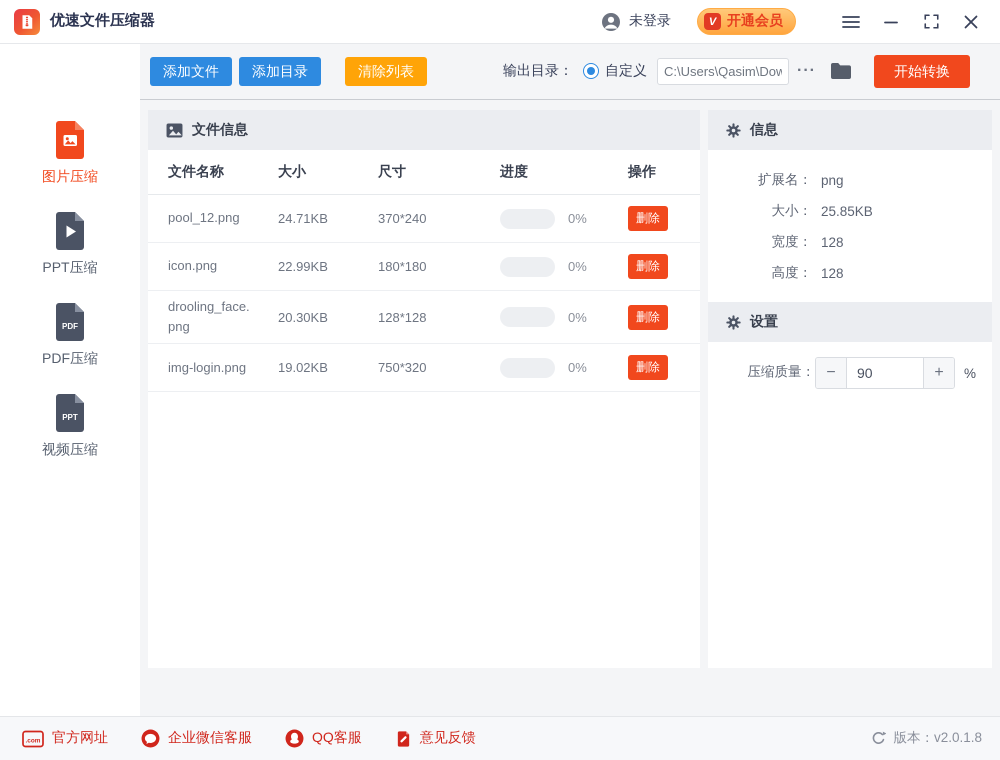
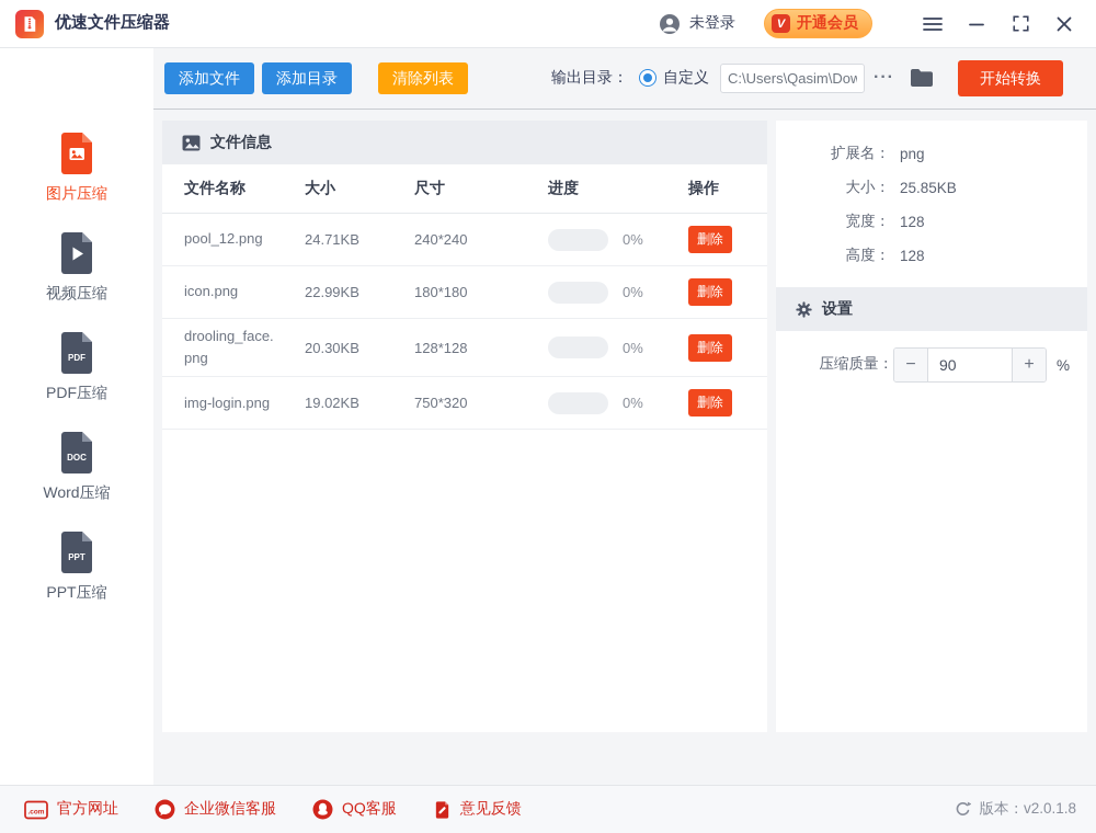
  优速文件压缩器
  未登录
  V
  开通会员
  图片压缩
- PPT压缩
+ 视频压缩
  PDF
  PDF压缩
+ DOC
+ Word压缩
  PPT
- 视频压缩
+ PPT压缩
  添加文件
  添加目录
  清除列表
  输出目录：
  自定义
  C:\Users\Qasim\Dow
  ···
  开始转换
  文件信息
  文件名称
  大小
  尺寸
  进度
  操作
  pool_12.png
  24.71KB
- 370*240
+ 240*240
  0%
  删除
  icon.png
  22.99KB
  180*180
  0%
  删除
  drooling_face.png
  20.30KB
  128*128
  0%
  删除
  img-login.png
  19.02KB
  750*320
  0%
  删除
- 信息
  扩展名：
  png
  大小：
  25.85KB
  宽度：
  128
  高度：
  128
  设置
  压缩质量：
  −
  90
  +
  %
  官方网址
  企业微信客服
  QQ客服
  意见反馈
  版本：v2.0.1.8
